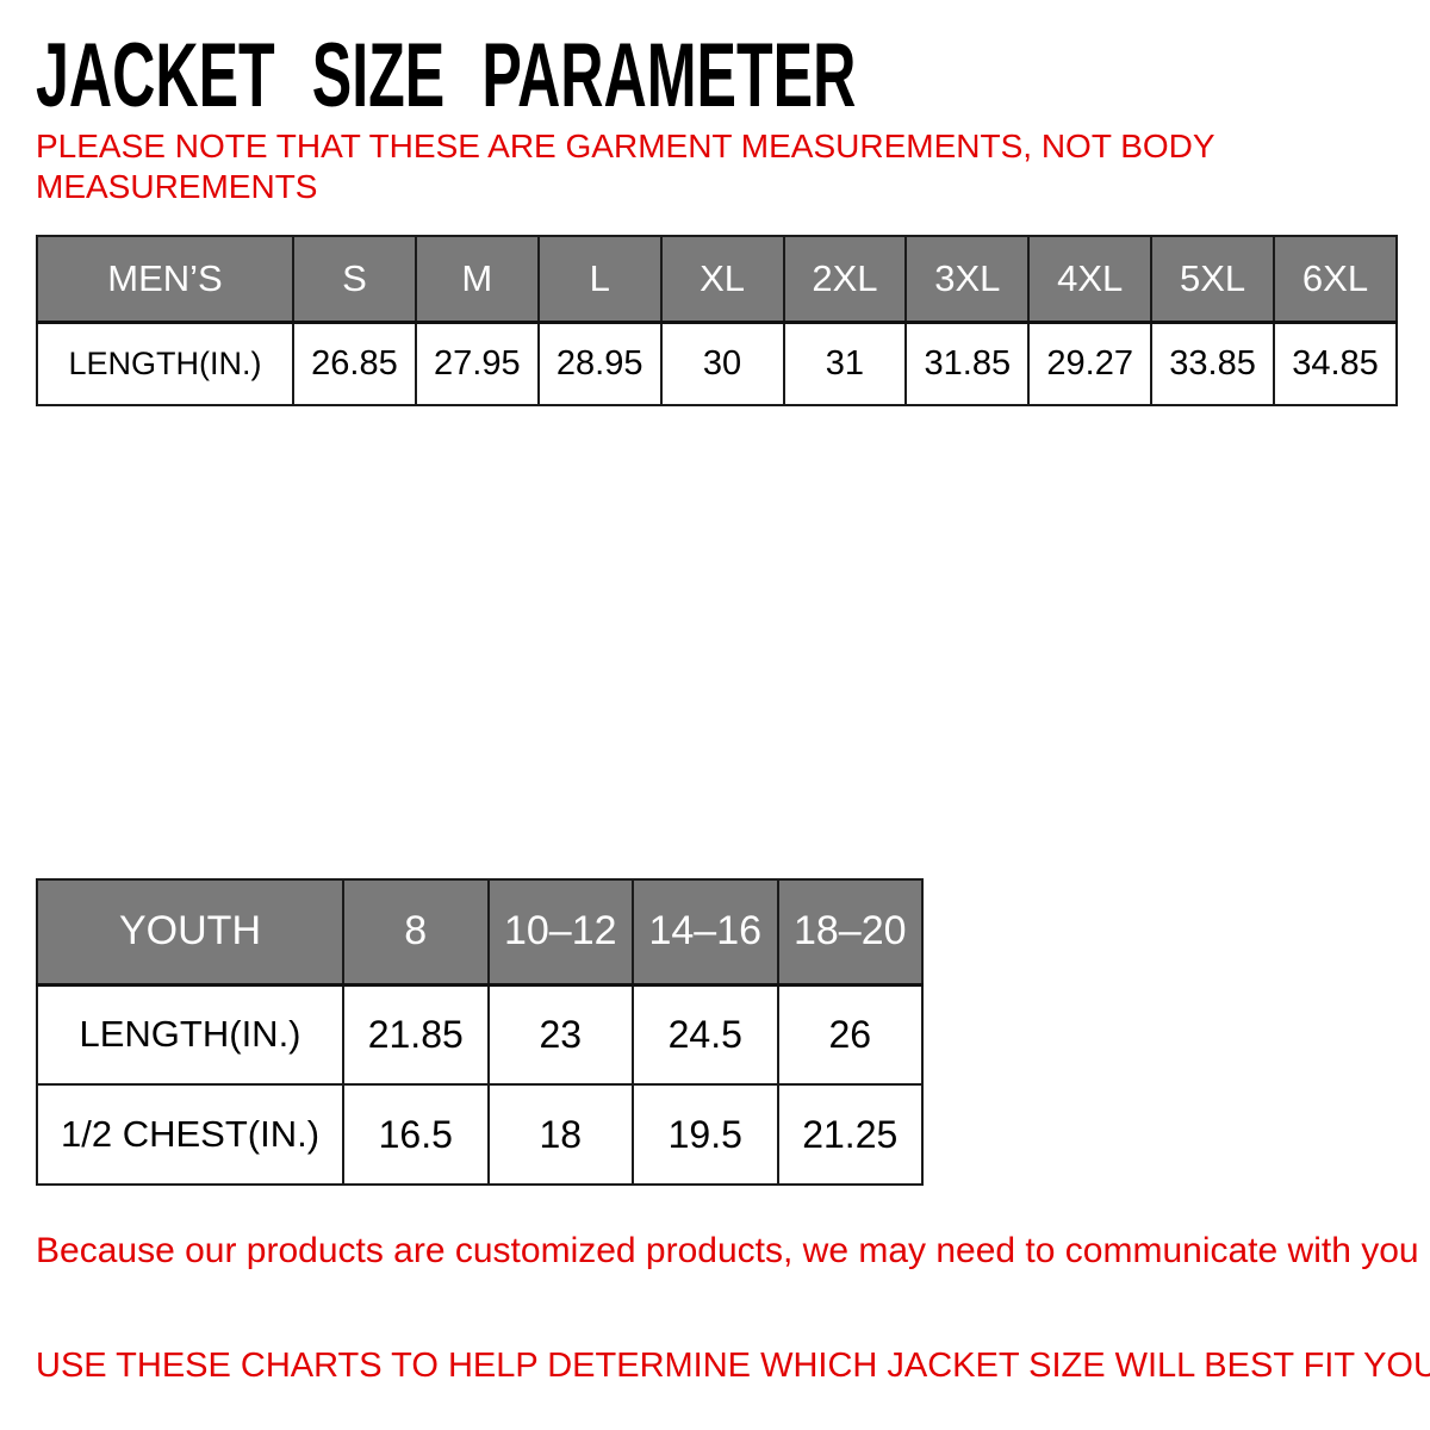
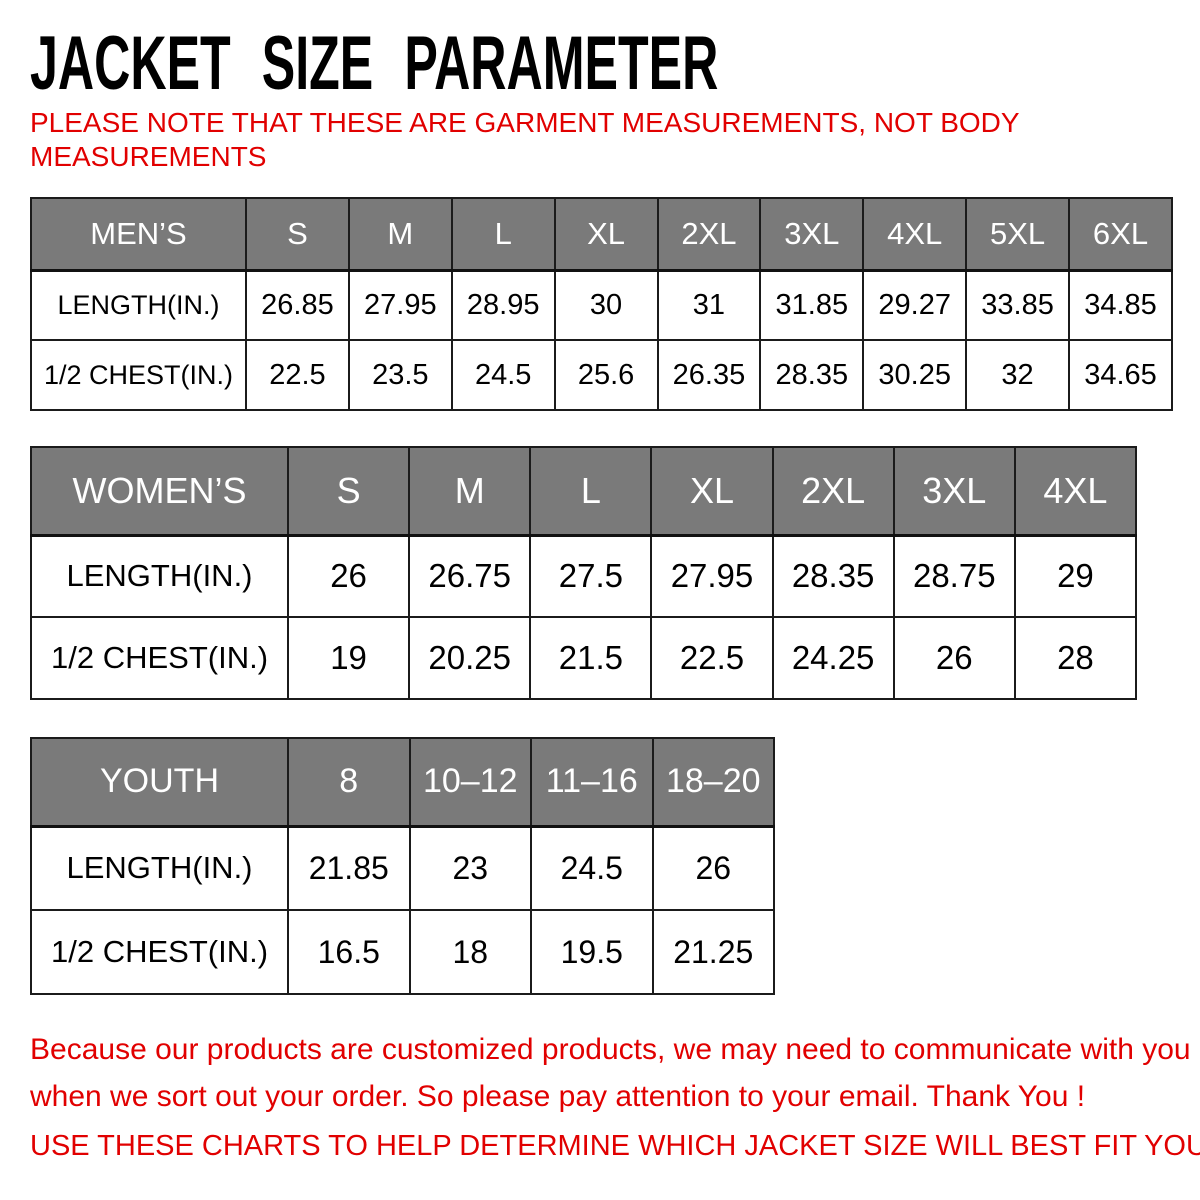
  JACKET SIZE PARAMETER
  PLEASE NOTE THAT THESE ARE GARMENT MEASUREMENTS, NOT BODY
  MEASUREMENTS
  MEN’S	S	M	L	XL	2XL	3XL	4XL	5XL	6XL
  LENGTH(IN.)	26.85	27.95	28.95	30	31	31.85	29.27	33.85	34.85
+ 1/2 CHEST(IN.)	22.5	23.5	24.5	25.6	26.35	28.35	30.25	32	34.65
+ WOMEN’S	S	M	L	XL	2XL	3XL	4XL
+ LENGTH(IN.)	26	26.75	27.5	27.95	28.35	28.75	29
+ 1/2 CHEST(IN.)	19	20.25	21.5	22.5	24.25	26	28
- YOUTH	8	10–12	14–16	18–20
+ YOUTH	8	10–12	11–16	18–20
  LENGTH(IN.)	21.85	23	24.5	26
  1/2 CHEST(IN.)	16.5	18	19.5	21.25
  Because our products are customized products, we may need to communicate with you
+ when we sort out your order. So please pay attention to your email. Thank You !
  USE THESE CHARTS TO HELP DETERMINE WHICH JACKET SIZE WILL BEST FIT YOU
